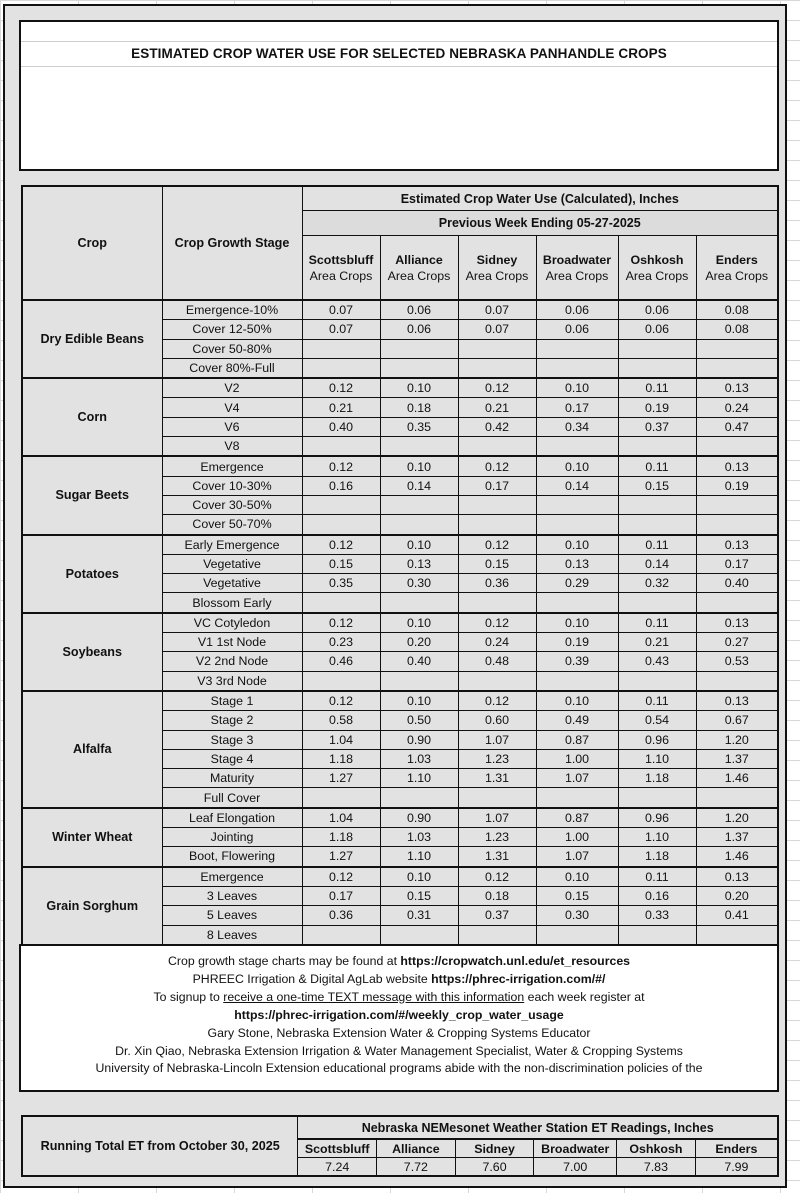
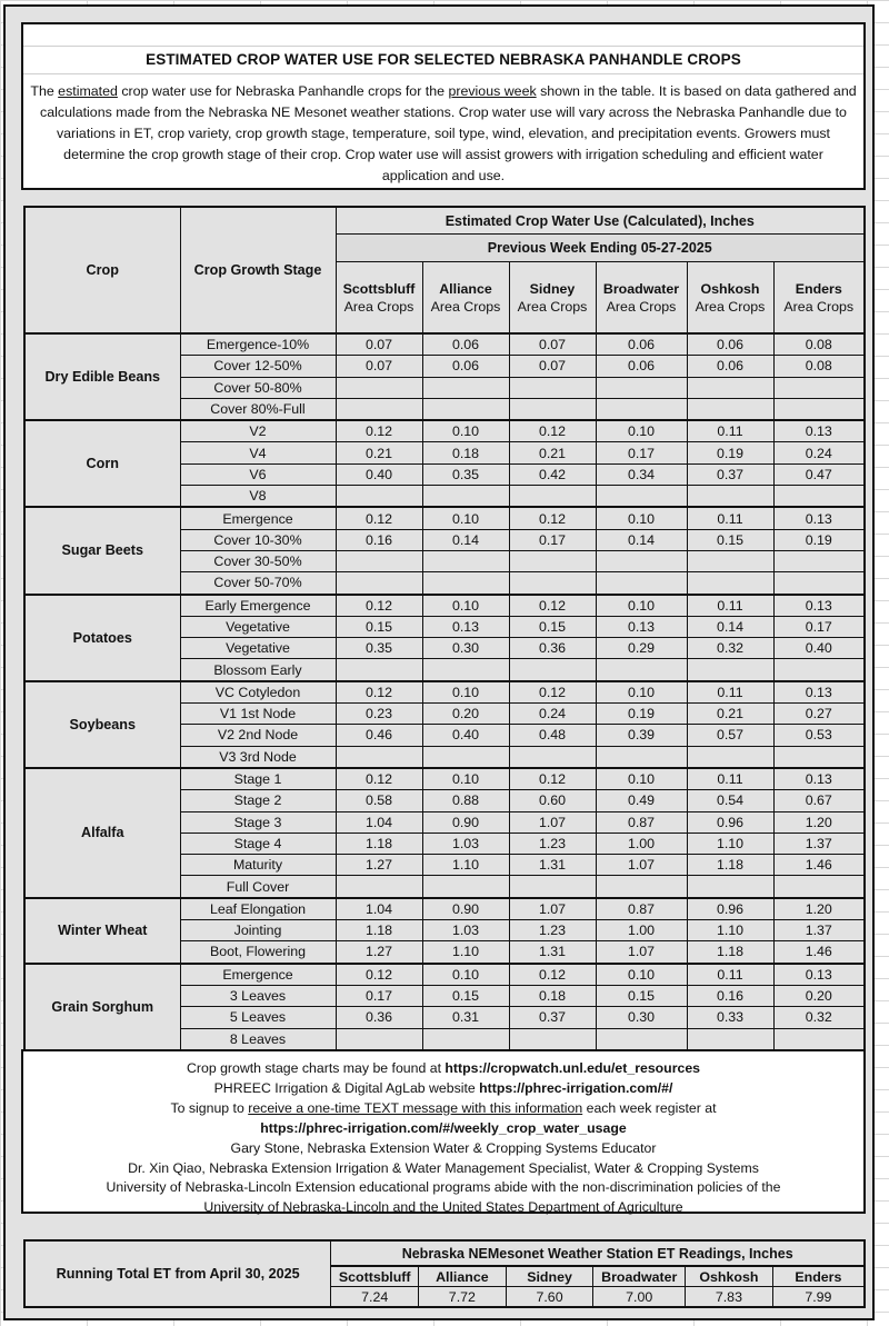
  ESTIMATED CROP WATER USE FOR SELECTED NEBRASKA PANHANDLE CROPS
+ The estimated crop water use for Nebraska Panhandle crops for the previous week shown in the table. It is based on data gathered and calculations made from the Nebraska NE Mesonet weather stations. Crop water use will vary across the Nebraska Panhandle due to variations in ET, crop variety, crop growth stage, temperature, soil type, wind, elevation, and precipitation events. Growers must determine the crop growth stage of their crop. Crop water use will assist growers with irrigation scheduling and efficient water application and use.
  Crop	Crop Growth Stage	Estimated Crop Water Use (Calculated), Inches
  Previous Week Ending 05-27-2025
  ScottsbluffArea Crops	AllianceArea Crops	SidneyArea Crops	BroadwaterArea Crops	OshkoshArea Crops	EndersArea Crops
  Dry Edible Beans	Emergence-10%	0.07	0.06	0.07	0.06	0.06	0.08
  Cover 12-50%	0.07	0.06	0.07	0.06	0.06	0.08
  Cover 50-80%
  Cover 80%-Full
  Corn	V2	0.12	0.10	0.12	0.10	0.11	0.13
  V4	0.21	0.18	0.21	0.17	0.19	0.24
  V6	0.40	0.35	0.42	0.34	0.37	0.47
  V8
  Sugar Beets	Emergence	0.12	0.10	0.12	0.10	0.11	0.13
  Cover 10-30%	0.16	0.14	0.17	0.14	0.15	0.19
  Cover 30-50%
  Cover 50-70%
  Potatoes	Early Emergence	0.12	0.10	0.12	0.10	0.11	0.13
  Vegetative	0.15	0.13	0.15	0.13	0.14	0.17
  Vegetative	0.35	0.30	0.36	0.29	0.32	0.40
  Blossom Early
  Soybeans	VC Cotyledon	0.12	0.10	0.12	0.10	0.11	0.13
  V1 1st Node	0.23	0.20	0.24	0.19	0.21	0.27
- V2 2nd Node	0.46	0.40	0.48	0.39	0.43	0.53
+ V2 2nd Node	0.46	0.40	0.48	0.39	0.57	0.53
  V3 3rd Node
  Alfalfa	Stage 1	0.12	0.10	0.12	0.10	0.11	0.13
- Stage 2	0.58	0.50	0.60	0.49	0.54	0.67
+ Stage 2	0.58	0.88	0.60	0.49	0.54	0.67
  Stage 3	1.04	0.90	1.07	0.87	0.96	1.20
  Stage 4	1.18	1.03	1.23	1.00	1.10	1.37
  Maturity	1.27	1.10	1.31	1.07	1.18	1.46
  Full Cover
  Winter Wheat	Leaf Elongation	1.04	0.90	1.07	0.87	0.96	1.20
  Jointing	1.18	1.03	1.23	1.00	1.10	1.37
  Boot, Flowering	1.27	1.10	1.31	1.07	1.18	1.46
  Grain Sorghum	Emergence	0.12	0.10	0.12	0.10	0.11	0.13
  3 Leaves	0.17	0.15	0.18	0.15	0.16	0.20
- 5 Leaves	0.36	0.31	0.37	0.30	0.33	0.41
+ 5 Leaves	0.36	0.31	0.37	0.30	0.33	0.32
  8 Leaves
  Crop growth stage charts may be found at https://cropwatch.unl.edu/et_resources
  PHREEC Irrigation & Digital AgLab website https://phrec-irrigation.com/#/
  To signup to receive a one-time TEXT message with this information each week register at
  https://phrec-irrigation.com/#/weekly_crop_water_usage
  Gary Stone, Nebraska Extension Water & Cropping Systems Educator
  Dr. Xin Qiao, Nebraska Extension Irrigation & Water Management Specialist, Water & Cropping Systems
  University of Nebraska-Lincoln Extension educational programs abide with the non-discrimination policies of the
+ University of Nebraska-Lincoln and the United States Department of Agriculture
- Running Total ET from October 30, 2025	Nebraska NEMesonet Weather Station ET Readings, Inches
+ Running Total ET from April 30, 2025	Nebraska NEMesonet Weather Station ET Readings, Inches
  Scottsbluff	Alliance	Sidney	Broadwater	Oshkosh	Enders
  7.24	7.72	7.60	7.00	7.83	7.99
